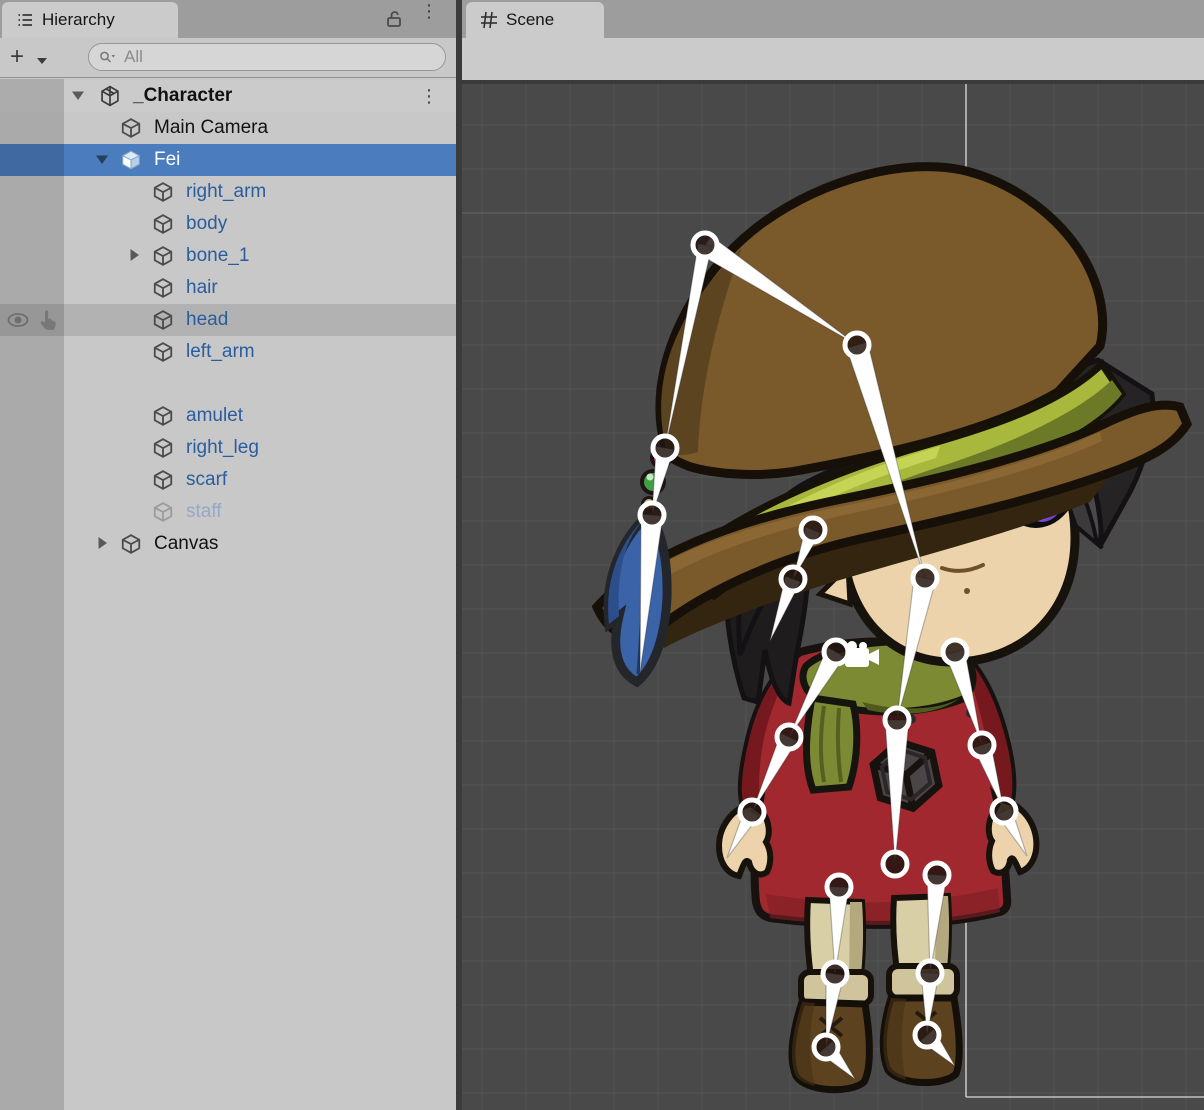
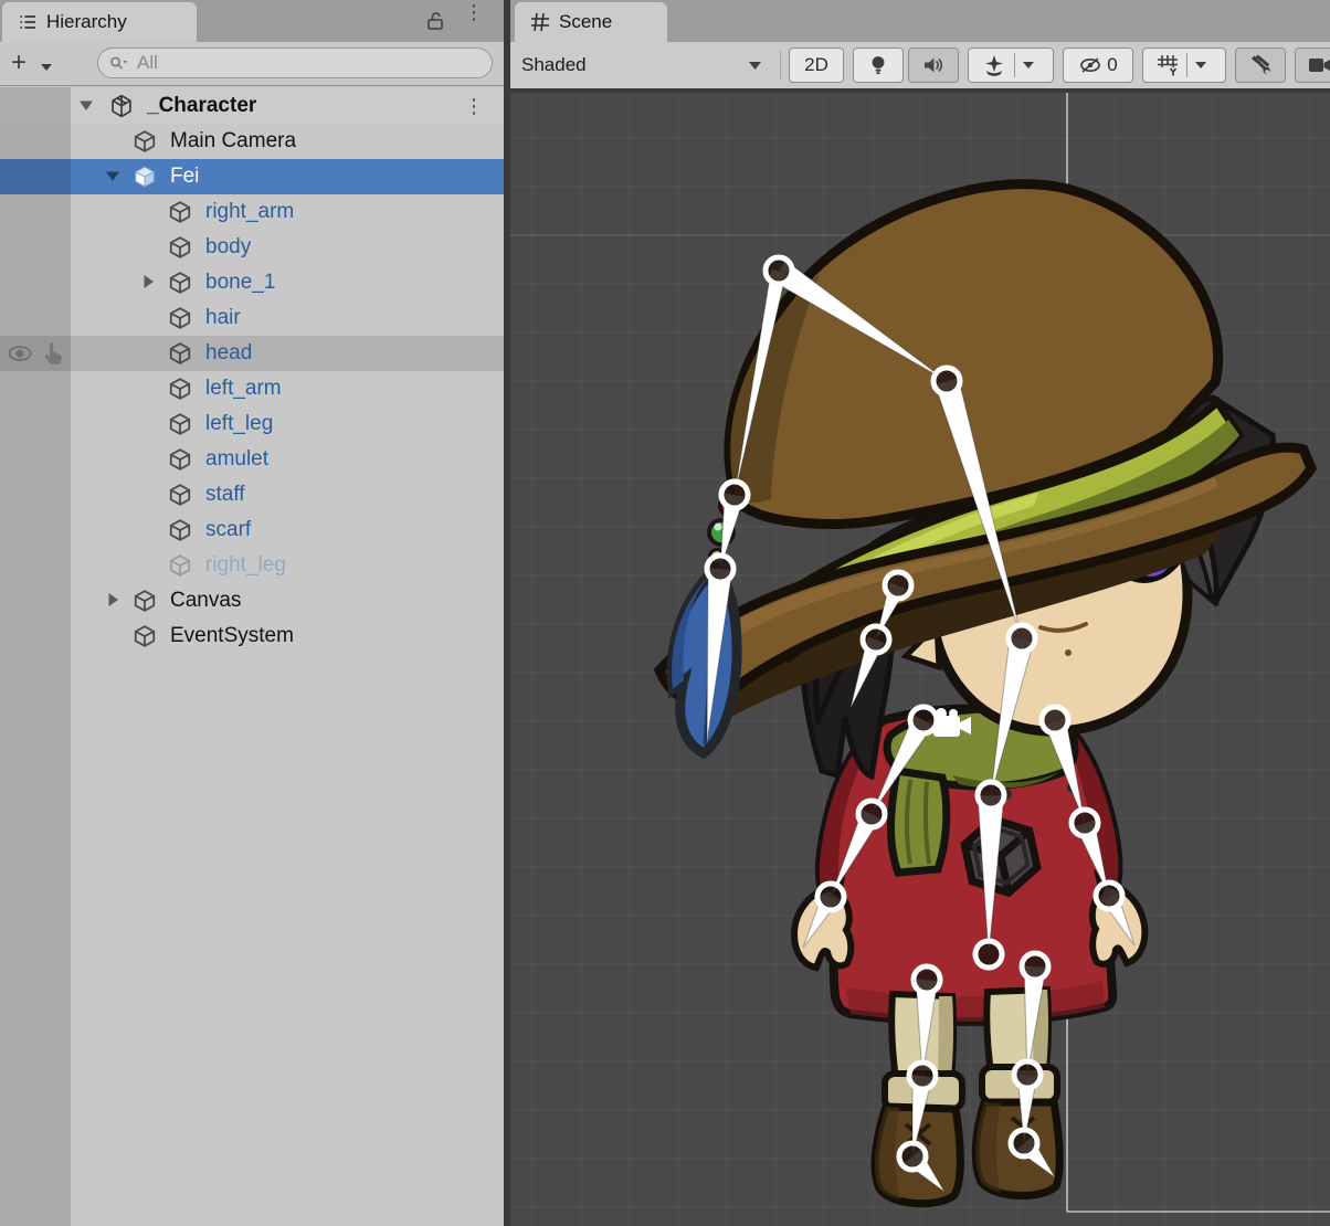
  Hierarchy
  ⋮
  +
  All
  _Character
  ⋮
  Main Camera
  Fei
  right_arm
  body
  bone_1
  hair
  head
  left_arm
+ left_leg
  amulet
- right_leg
+ staff
  scarf
- staff
+ right_leg
  Canvas
+ EventSystem
  Scene
+ Shaded
+ 2D
+ 0
